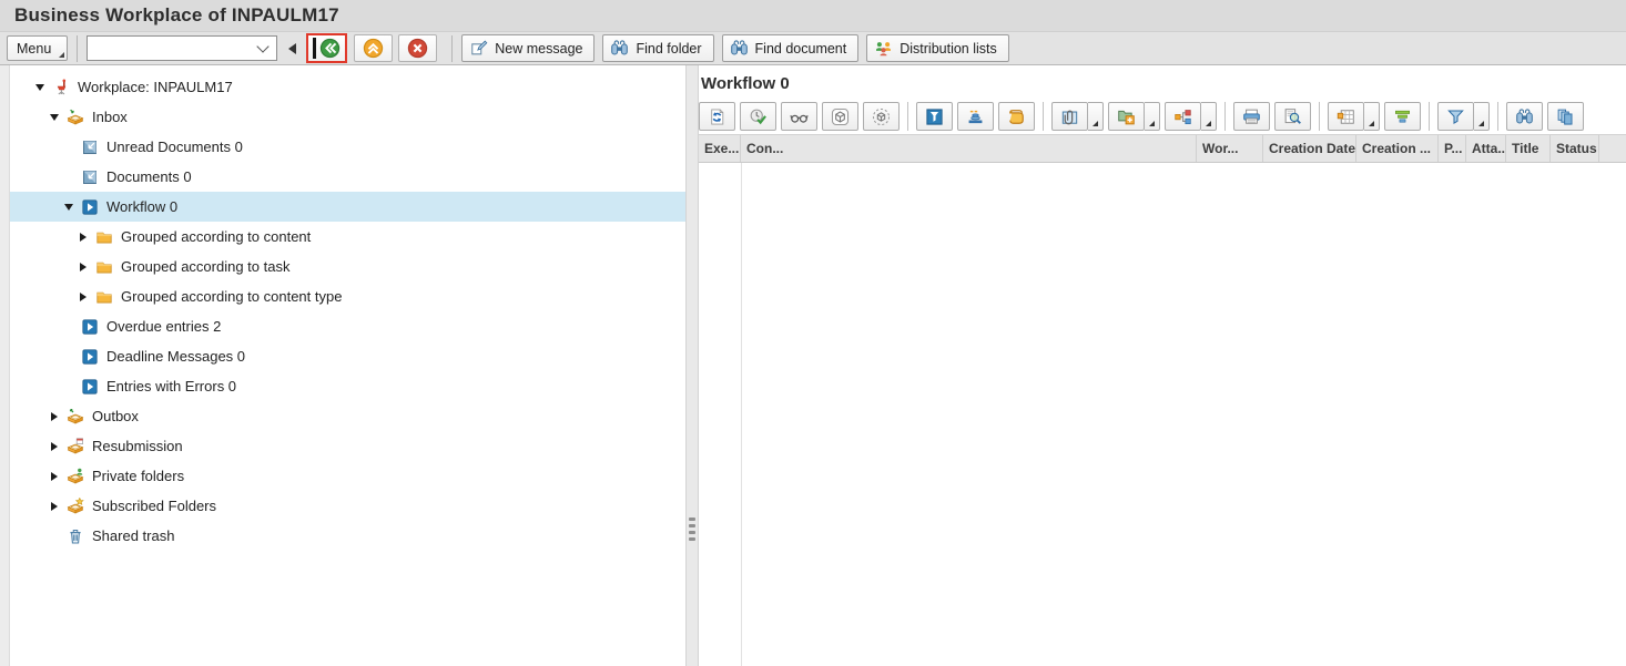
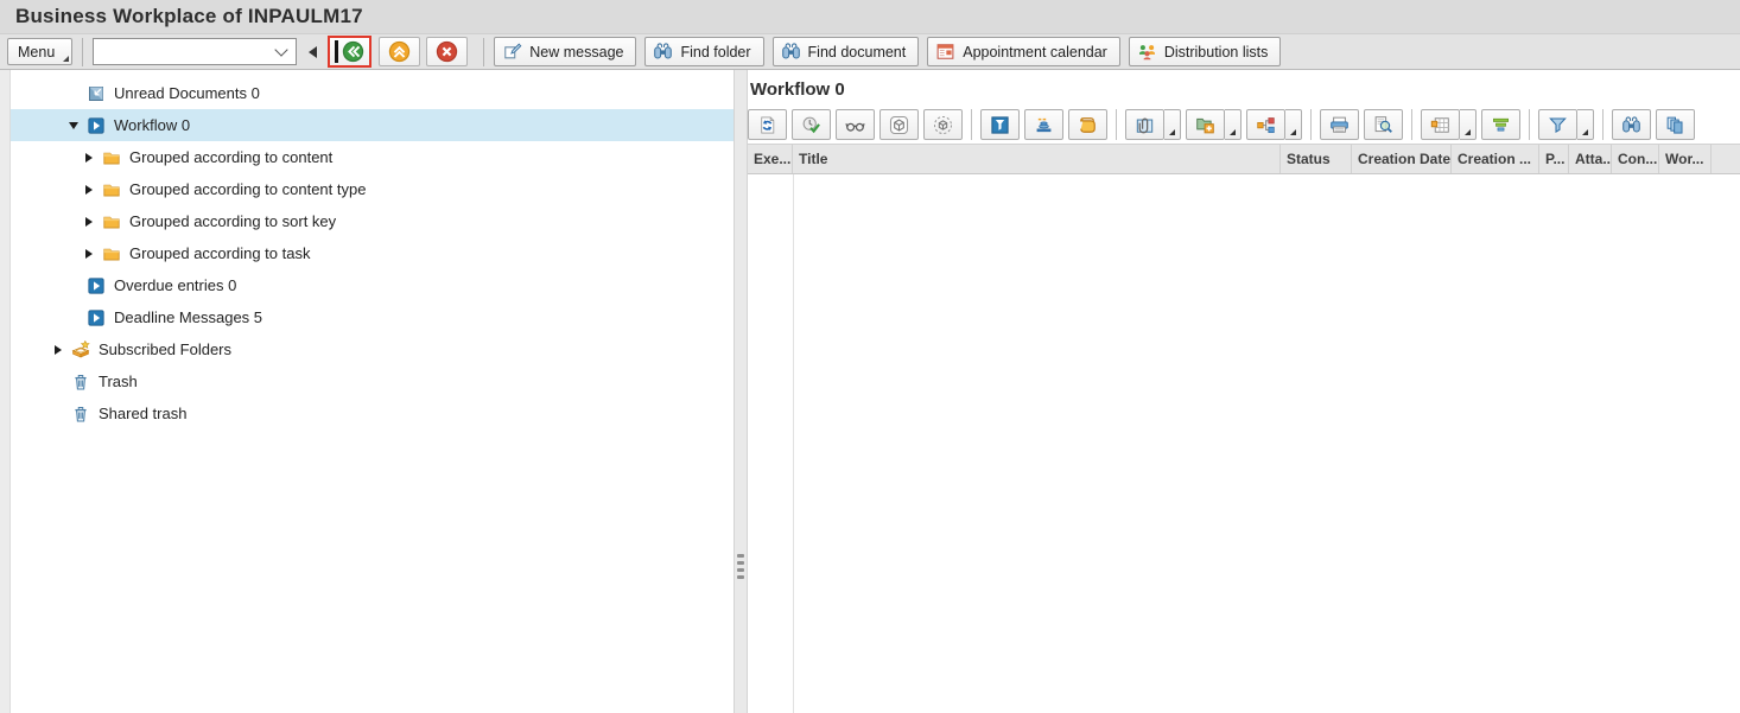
  Business Workplace of INPAULM17
  Menu
  New message
  Find folder
  Find document
+ Appointment calendar
  Distribution lists
- Workplace: INPAULM17
- Inbox
  Unread Documents 0
- Documents 0
  Workflow 0
  Grouped according to content
- Grouped according to task
+ Grouped according to content type
+ Grouped according to sort key
- Grouped according to content type
+ Grouped according to task
- Overdue entries 2
+ Overdue entries 0
- Deadline Messages 0
+ Deadline Messages 5
- Entries with Errors 0
- Outbox
- Resubmission
- Private folders
  Subscribed Folders
+ Trash
  Shared trash
  Workflow 0
  Exe...
- Con...
+ Title
- Wor...
+ Status
  Creation Date
  Creation ...
  P...
  Atta..
- Title
+ Con...
- Status
+ Wor...
